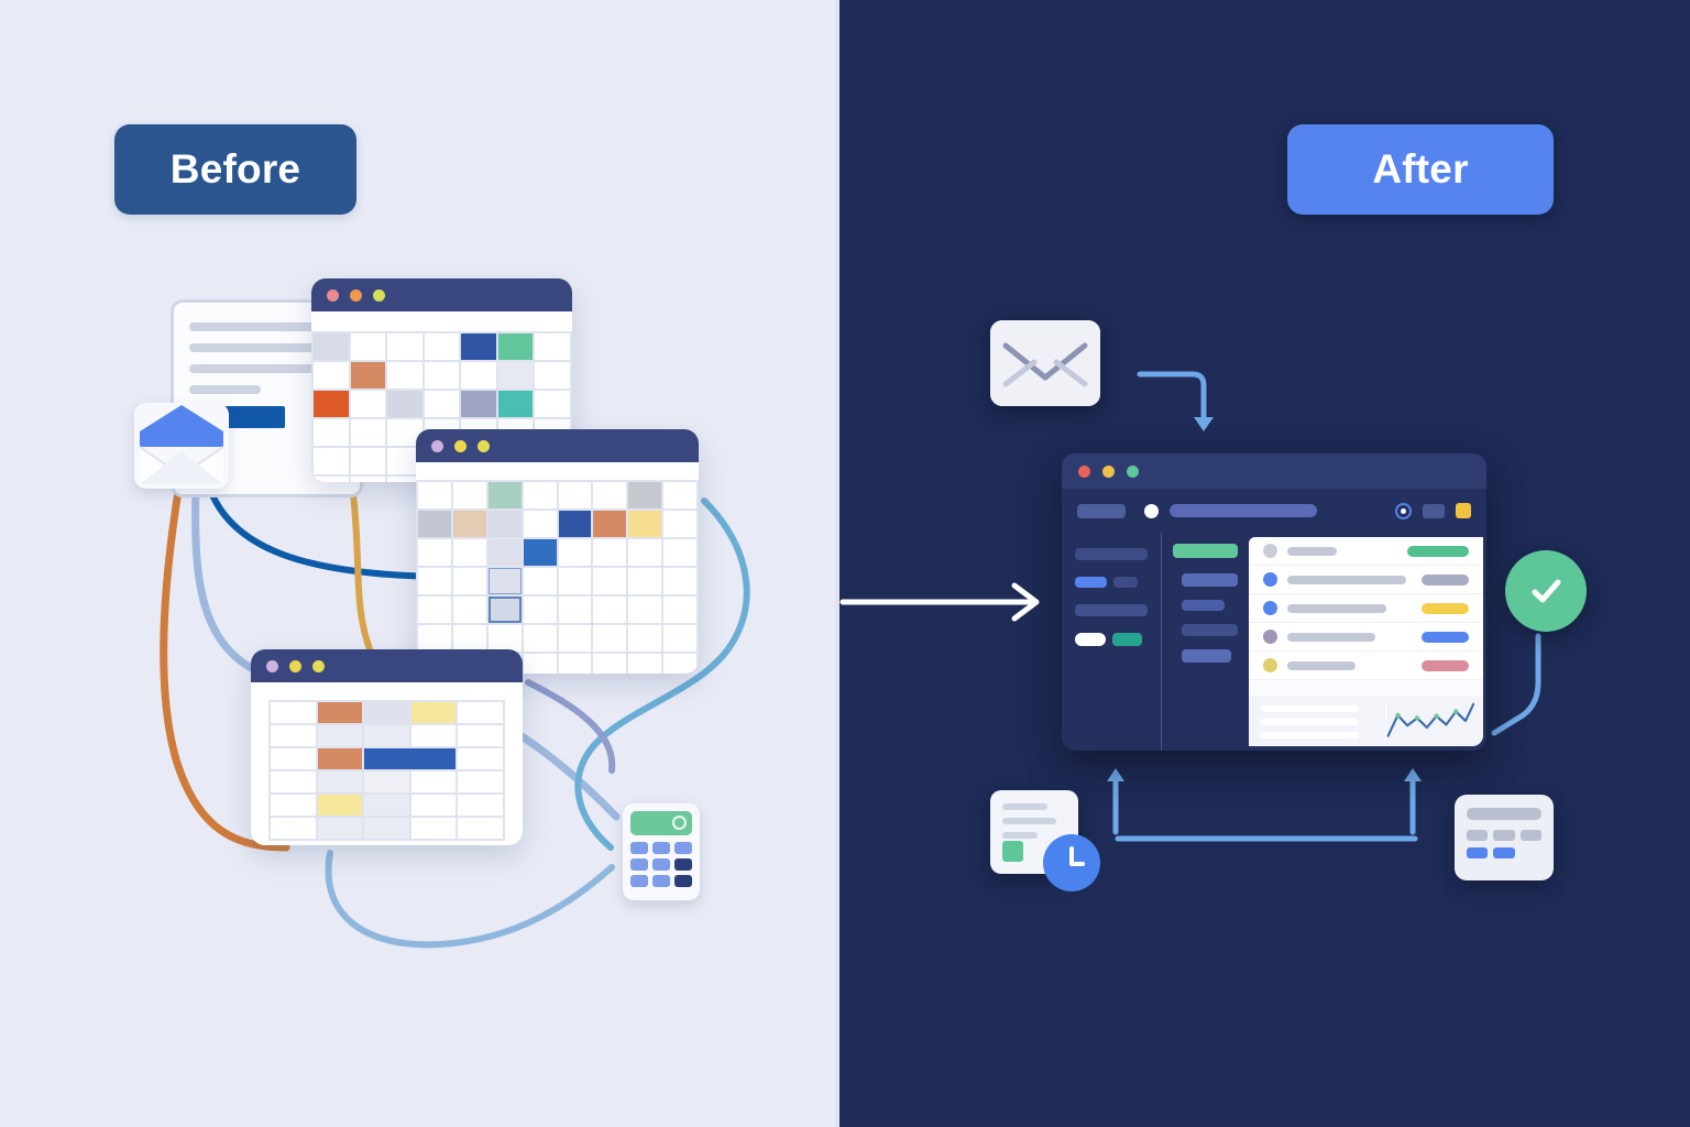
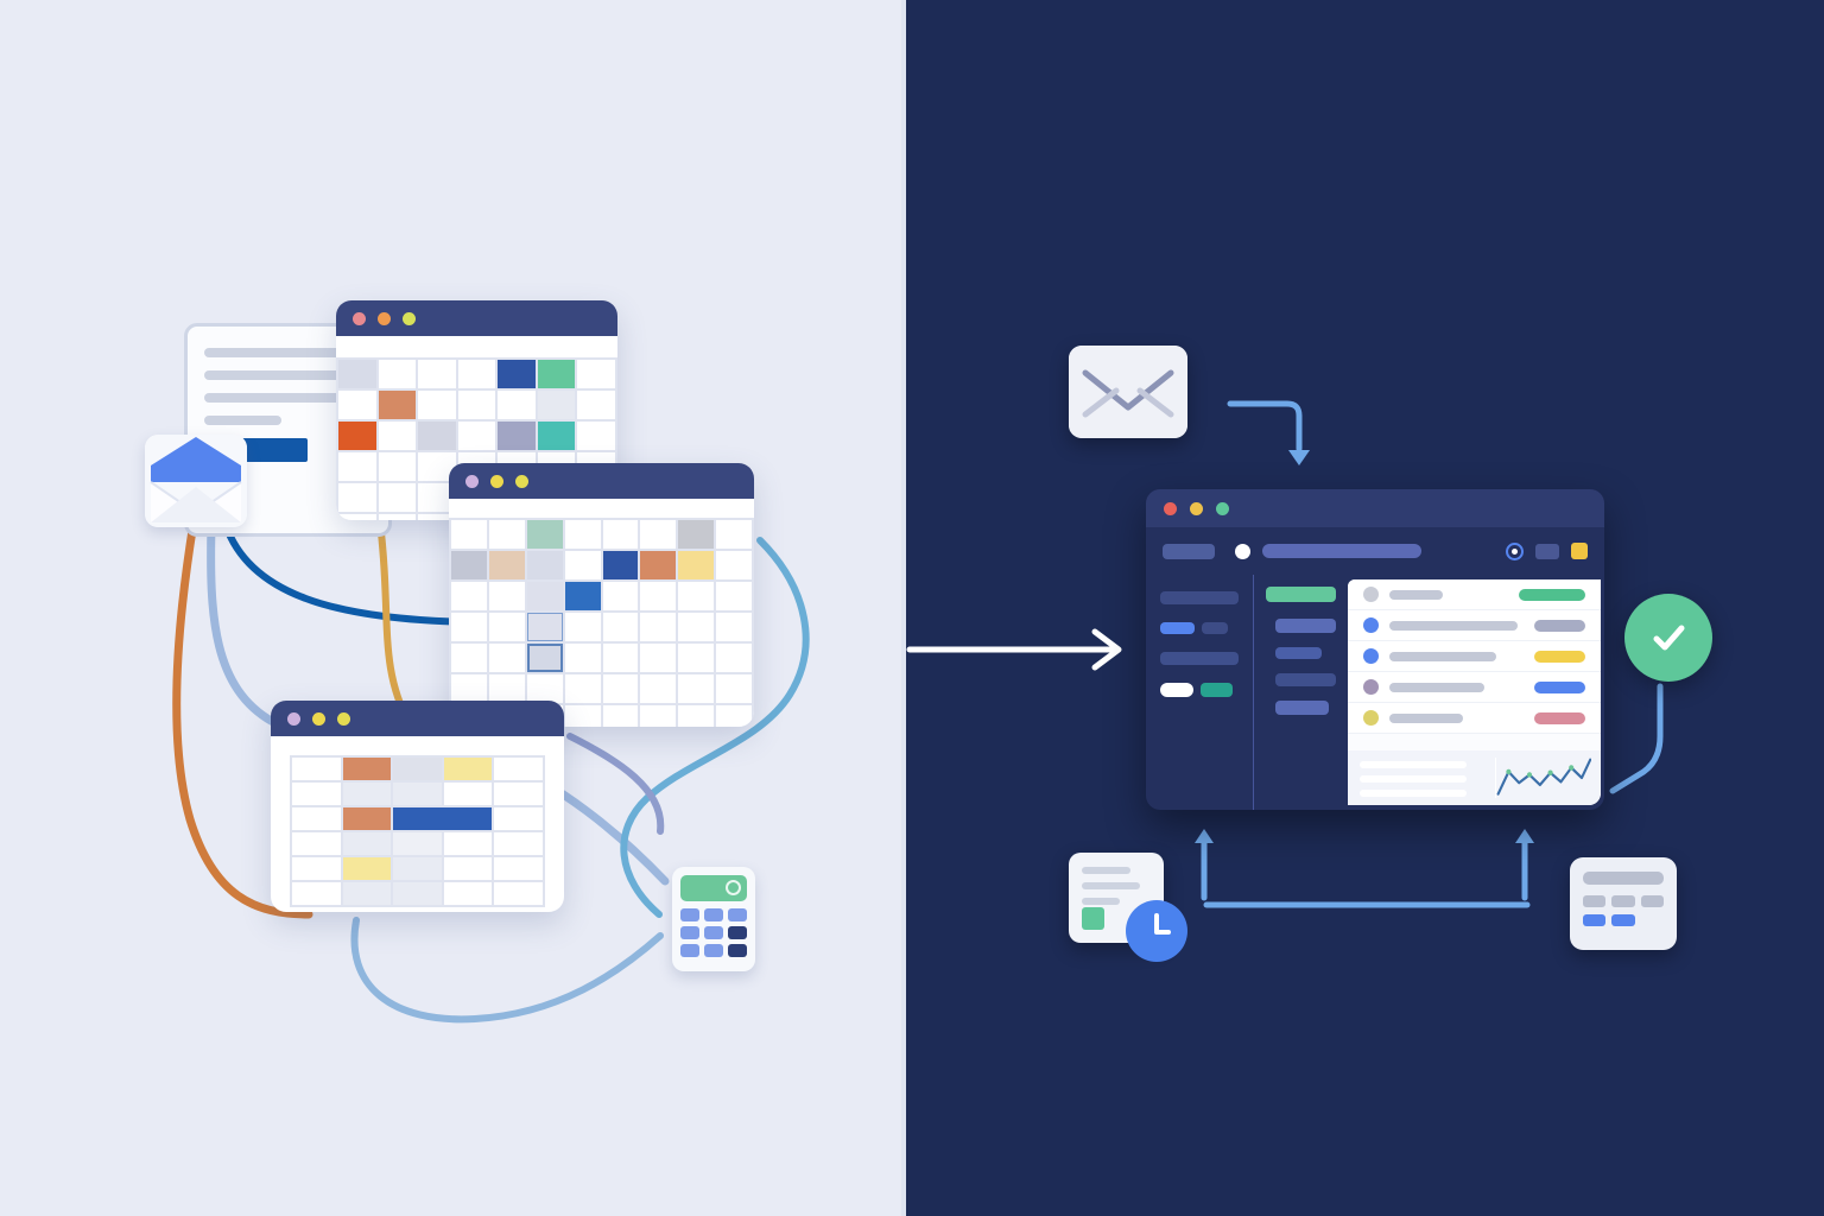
- Before
- After
